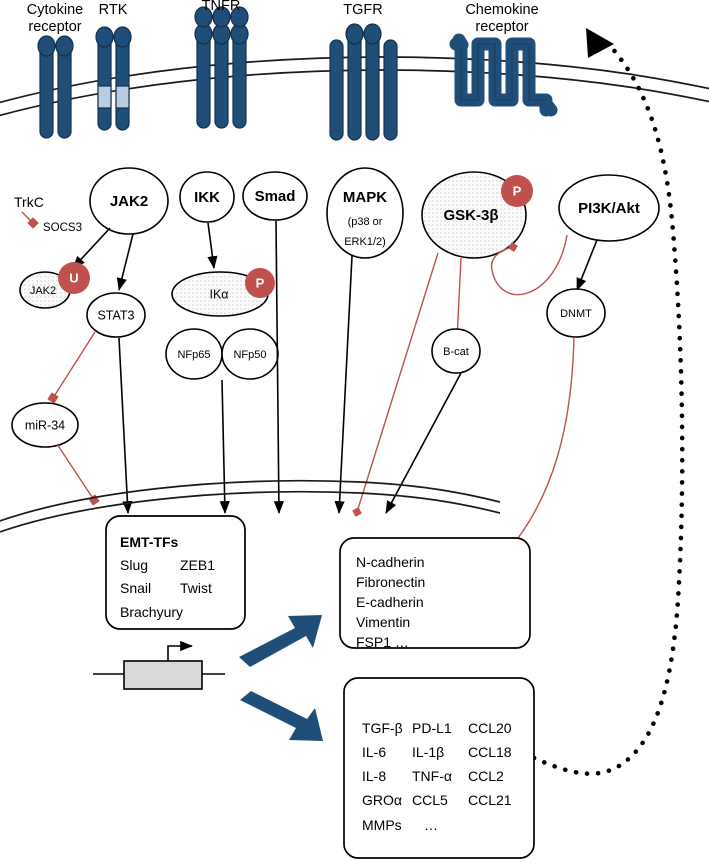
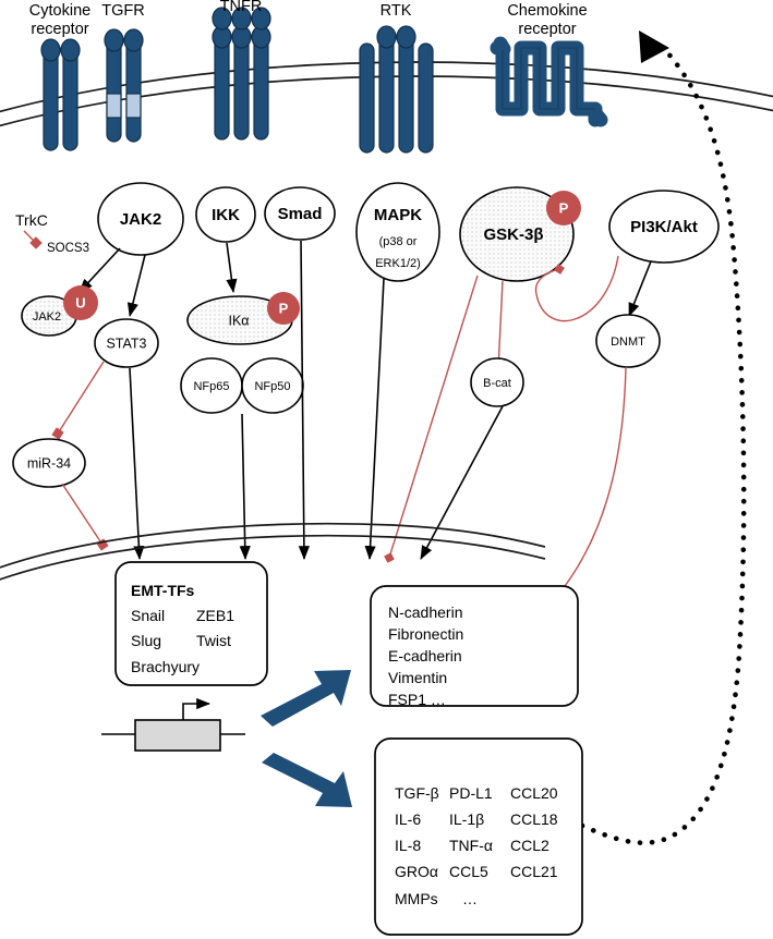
  Cytokine
  receptor
- RTK
+ TGFR
  TNFR
- TGFR
+ RTK
  Chemokine
  receptor
  TrkC
  SOCS3
  JAK2
  JAK2
  U
  STAT3
  miR-34
  IKK
  IKα
  P
  NFp65
  NFp50
  Smad
  MAPK
  (p38 or
  ERK1/2)
  GSK-3β
  P
  B-cat
  PI3K/Akt
  DNMT
  EMT-TFs
- Slug
+ Snail
  ZEB1
- Snail
+ Slug
  Twist
  Brachyury
  N-cadherin
  Fibronectin
  E-cadherin
  Vimentin
  FSP1 …
  TGF-β
  PD-L1
  CCL20
  IL-6
  IL-1β
  CCL18
  IL-8
  TNF-α
  CCL2
  GROα
  CCL5
  CCL21
  MMPs
  …
